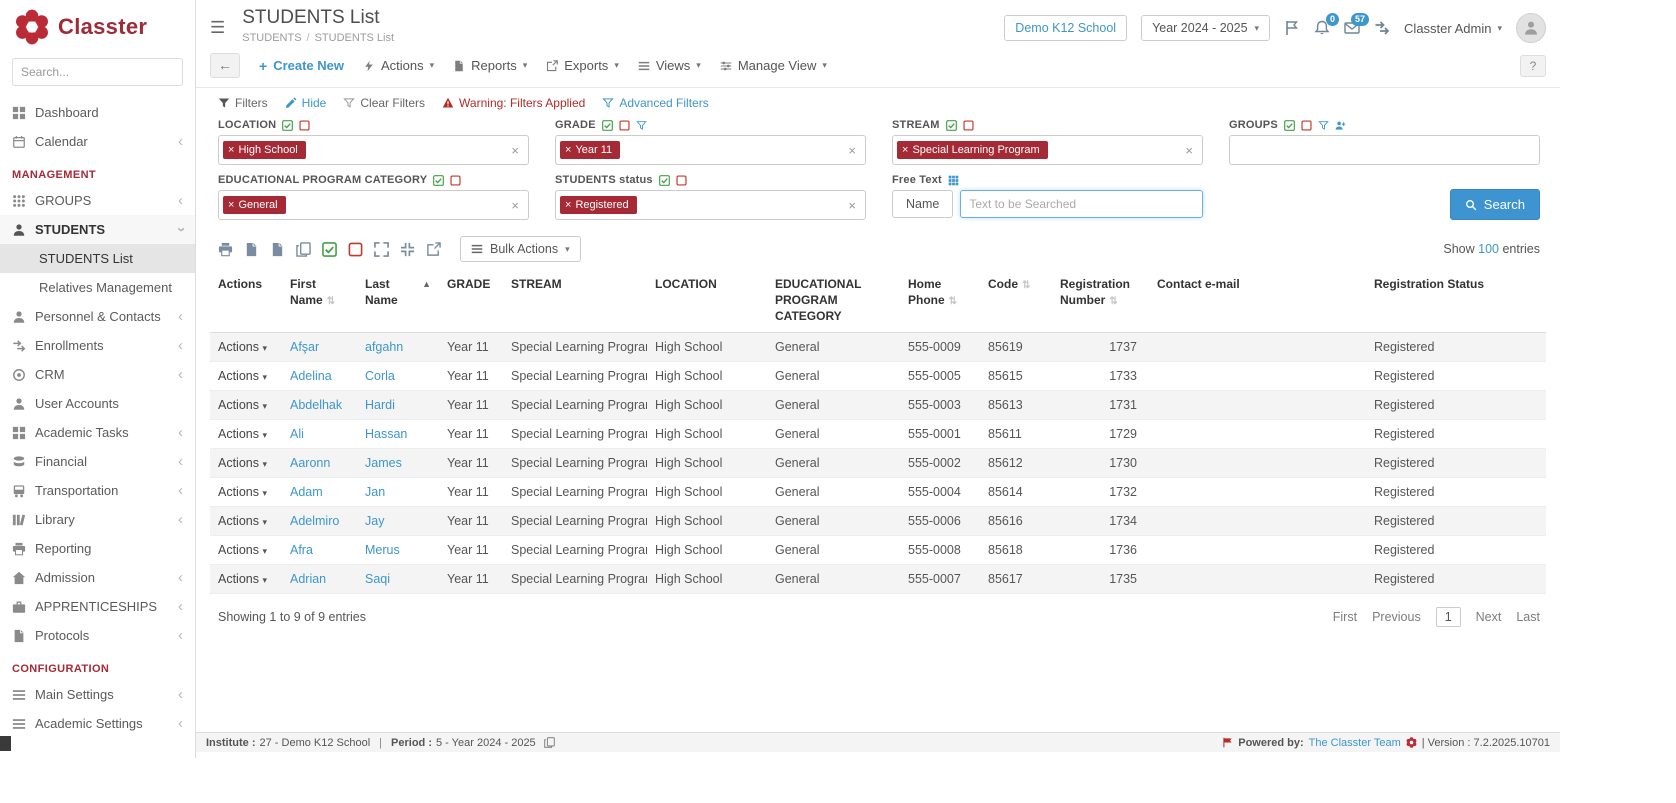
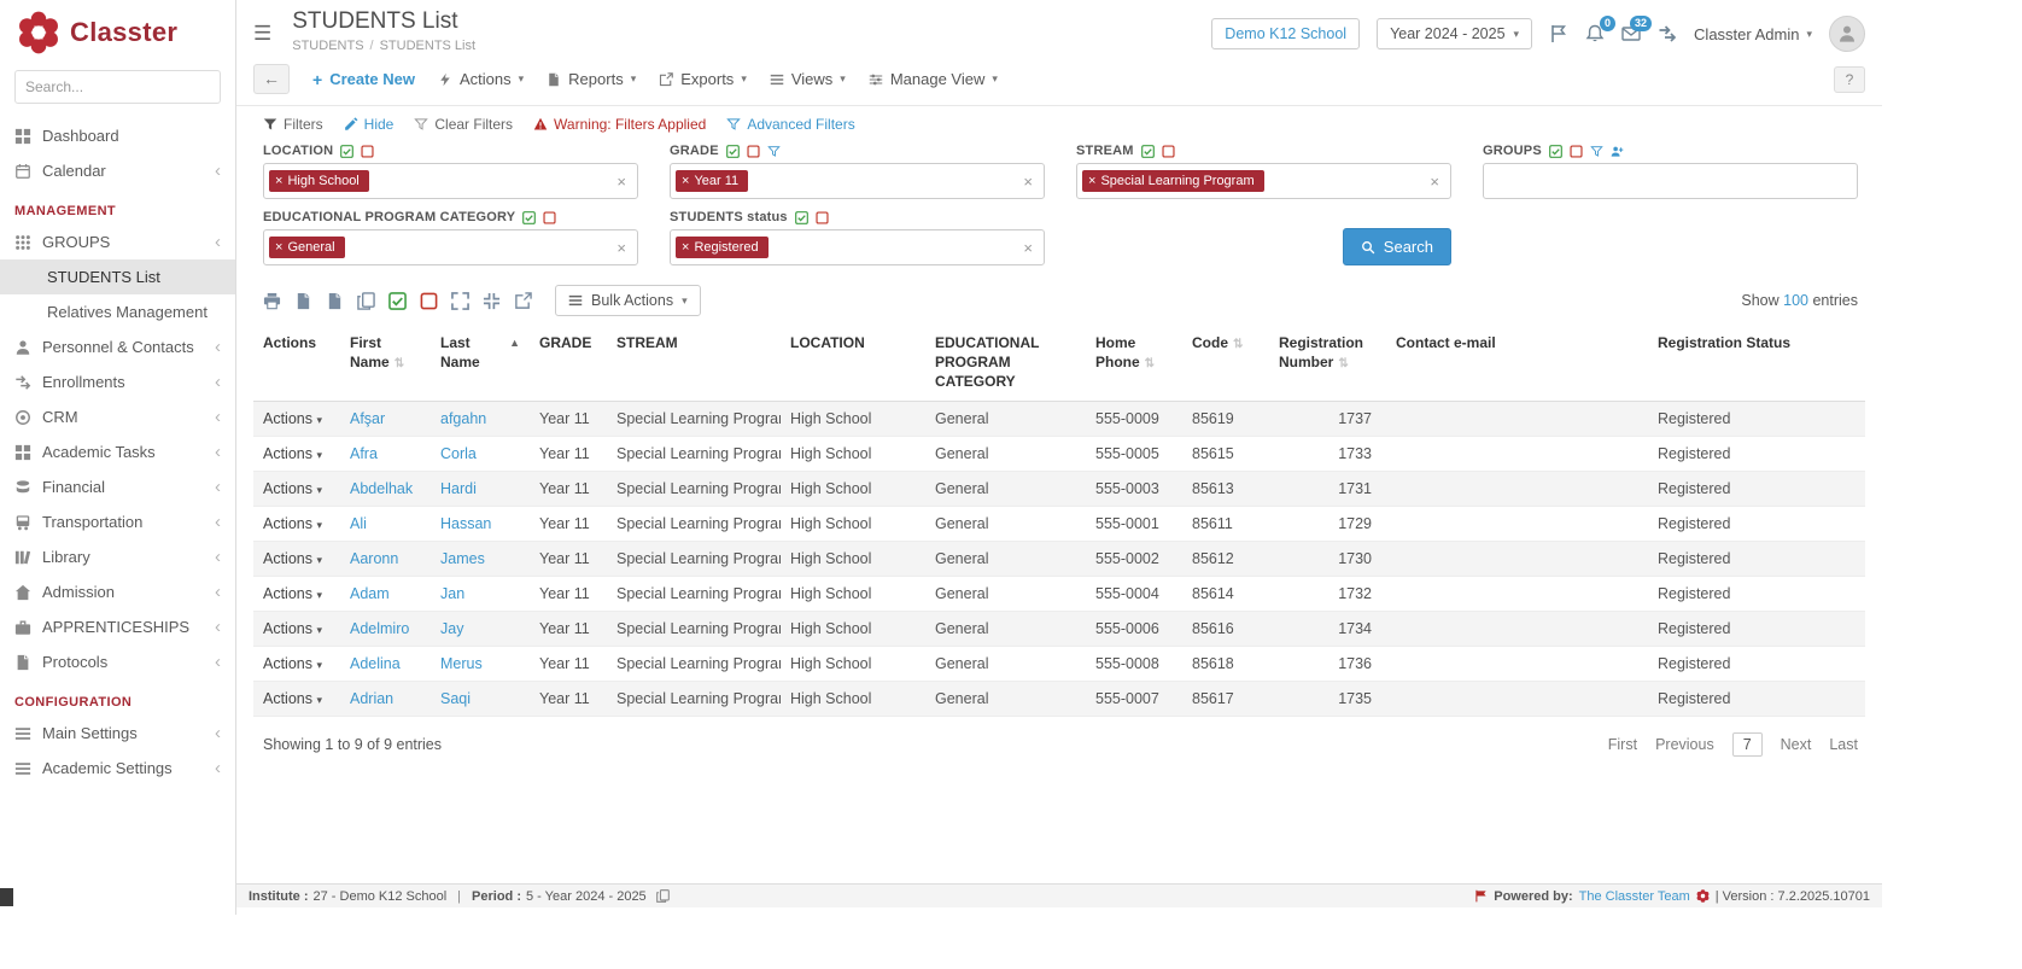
  Classter
  Search...
  Dashboard
  Calendar
  ‹
  MANAGEMENT
  GROUPS
  ‹
- STUDENTS
  STUDENTS List
  Relatives Management
  Personnel & Contacts
  ‹
  Enrollments
  ‹
  CRM
  ‹
- User Accounts
  Academic Tasks
  ‹
  Financial
  ‹
  Transportation
  ‹
  Library
  ‹
- Reporting
  Admission
  ‹
  APPRENTICESHIPS
  ‹
  Protocols
  ‹
  CONFIGURATION
  Main Settings
  ‹
  Academic Settings
  ‹
  ☰
  STUDENTS List
  STUDENTS / STUDENTS List
  Demo K12 School
  Year 2024 - 2025
  ▾
  0
- 57
+ 32
  Classter Admin
  ▾
  ←
  +
  Create New
  Actions
  ▾
  Reports
  ▾
  Exports
  ▾
  Views
  ▾
  Manage View
  ▾
  ?
  Filters
  Hide
  Clear Filters
  Warning: Filters Applied
  Advanced Filters
  LOCATION
  ×
  High School
  ×
  GRADE
  ×
  Year 11
  ×
  STREAM
  ×
  Special Learning Program
  ×
  GROUPS
  EDUCATIONAL PROGRAM CATEGORY
  ×
  General
  ×
  STUDENTS status
  ×
  Registered
  ×
- Free Text
- Name
- Text to be Searched
  Search
  Bulk Actions
  ▾
  Show 100 entries
  Actions	First Name ⇅	▲Last Name	GRADE	STREAM	LOCATION	EDUCATIONAL PROGRAM CATEGORY	Home Phone ⇅	Code ⇅	Registration Number ⇅	Contact e-mail	Registration Status
  Actions ▾	Afşar	afgahn	Year 11	Special Learning Progra	High School	General	555-0009	85619	1737		Registered
- Actions ▾	Adelina	Corla	Year 11	Special Learning Progra	High School	General	555-0005	85615	1733		Registered
+ Actions ▾	Afra	Corla	Year 11	Special Learning Progra	High School	General	555-0005	85615	1733		Registered
  Actions ▾	Abdelhak	Hardi	Year 11	Special Learning Progra	High School	General	555-0003	85613	1731		Registered
  Actions ▾	Ali	Hassan	Year 11	Special Learning Progra	High School	General	555-0001	85611	1729		Registered
  Actions ▾	Aaronn	James	Year 11	Special Learning Progra	High School	General	555-0002	85612	1730		Registered
  Actions ▾	Adam	Jan	Year 11	Special Learning Progra	High School	General	555-0004	85614	1732		Registered
  Actions ▾	Adelmiro	Jay	Year 11	Special Learning Progra	High School	General	555-0006	85616	1734		Registered
- Actions ▾	Afra	Merus	Year 11	Special Learning Progra	High School	General	555-0008	85618	1736		Registered
+ Actions ▾	Adelina	Merus	Year 11	Special Learning Progra	High School	General	555-0008	85618	1736		Registered
  Actions ▾	Adrian	Saqi	Year 11	Special Learning Progra	High School	General	555-0007	85617	1735		Registered
  Showing 1 to 9 of 9 entries
  First
  Previous
- 1
+ 7
  Next
  Last
  Institute :
  27 - Demo K12 School
  |
  Period :
  5 - Year 2024 - 2025
  Powered by:
  The Classter Team
  | Version : 7.2.2025.10701
